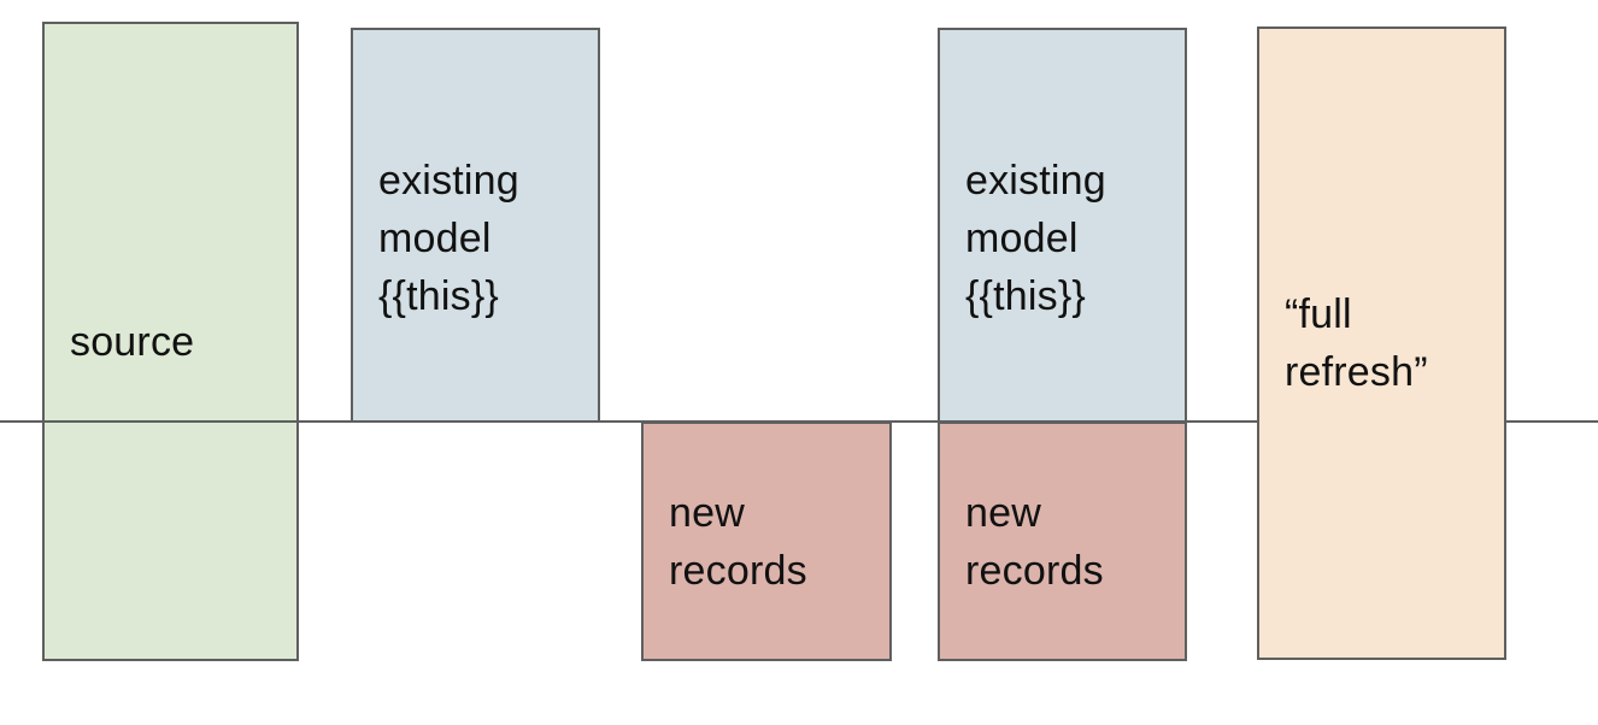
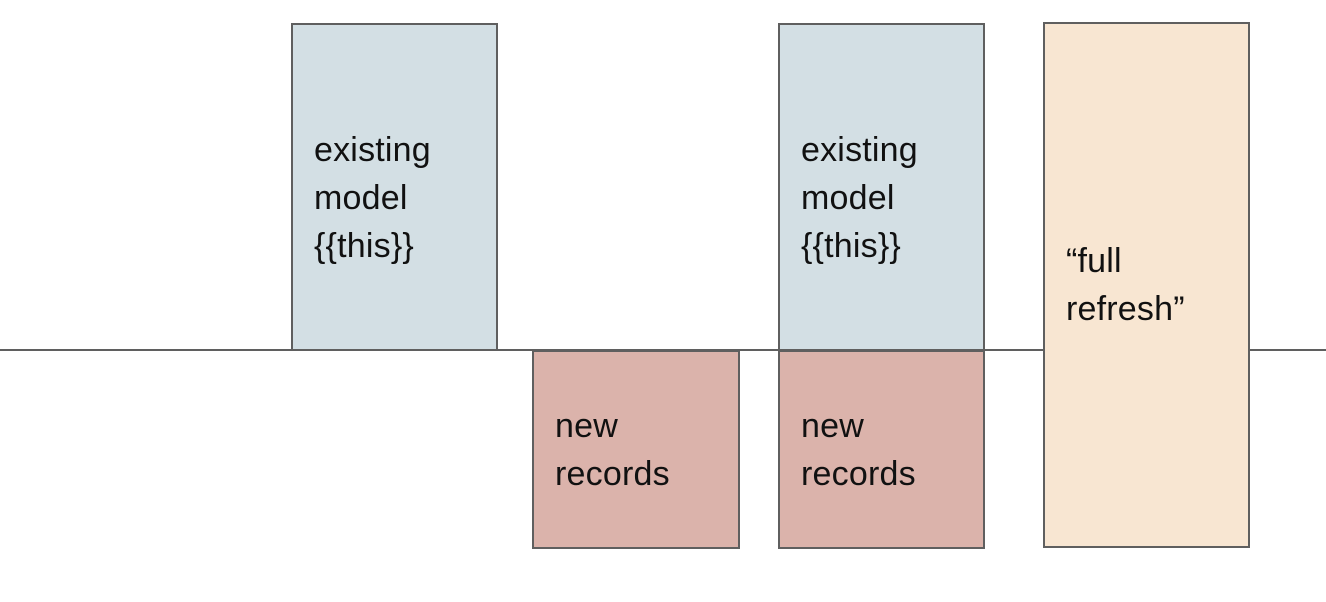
- source
  existing
  model
  {{this}}
  new
  records
  existing
  model
  {{this}}
  new
  records
  “full
  refresh”
